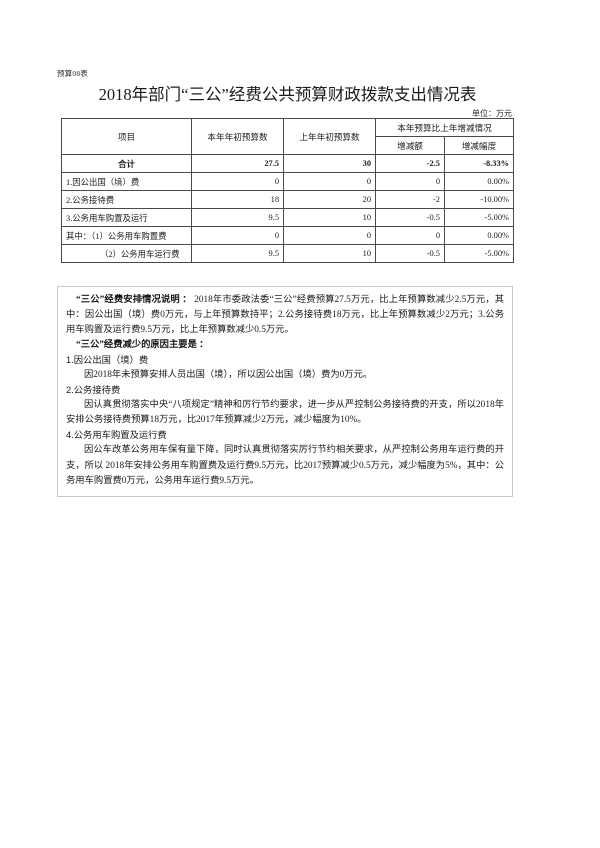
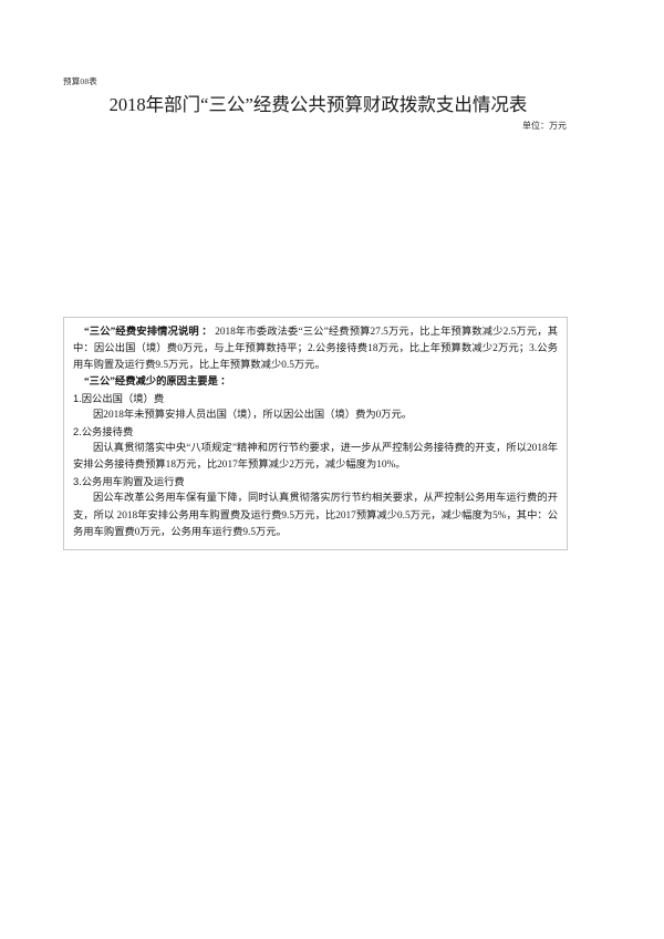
  预算08表
  2018年部门“三公”经费公共预算财政拨款支出情况表
  单位：万元
- 项目	本年年初预算数	上年年初预算数	本年预算比上年增减情况
- 增减额	增减幅度
- 合计	27.5	30	-2.5	-8.33%
- 1.因公出国（境）费	0	0	0	0.00%
- 2.公务接待费	18	20	-2	-10.00%
- 3.公务用车购置及运行	9.5	10	-0.5	-5.00%
- 其中：（1）公务用车购置费	0	0	0	0.00%
- （2）公务用车运行费	9.5	10	-0.5	-5.00%
  “三公”经费安排情况说明 ： 2018年市委政法委“三公”经费预算27.5万元，比上年预算数减少2.5万元，其中：因公出国（境）费0万元，与上年预算数持平；2.公务接待费18万元，比上年预算数减少2万元；3.公务用车购置及运行费9.5万元，比上年预算数减少0.5万元。
  “三公”经费减少的原因主要是 ：
  1.因公出国（境）费
  因2018年未预算安排人员出国（境），所以因公出国（境）费为0万元。
  2.公务接待费
  因认真贯彻落实中央“八项规定”精神和厉行节约要求，进一步从严控制公务接待费的开支，所以2018年安排公务接待费预算18万元，比2017年预算减少2万元，减少幅度为10%。
- 4.公务用车购置及运行费
+ 3.公务用车购置及运行费
  因公车改革公务用车保有量下降，同时认真贯彻落实厉行节约相关要求，从严控制公务用车运行费的开支，所以 2018年安排公务用车购置费及运行费9.5万元，比2017预算减少0.5万元，减少幅度为5%，其中：公务用车购置费0万元，公务用车运行费9.5万元。
